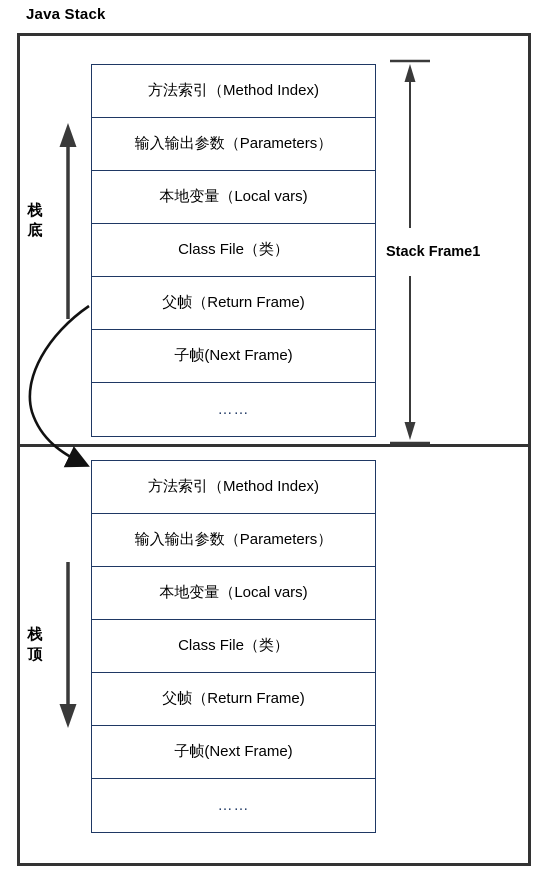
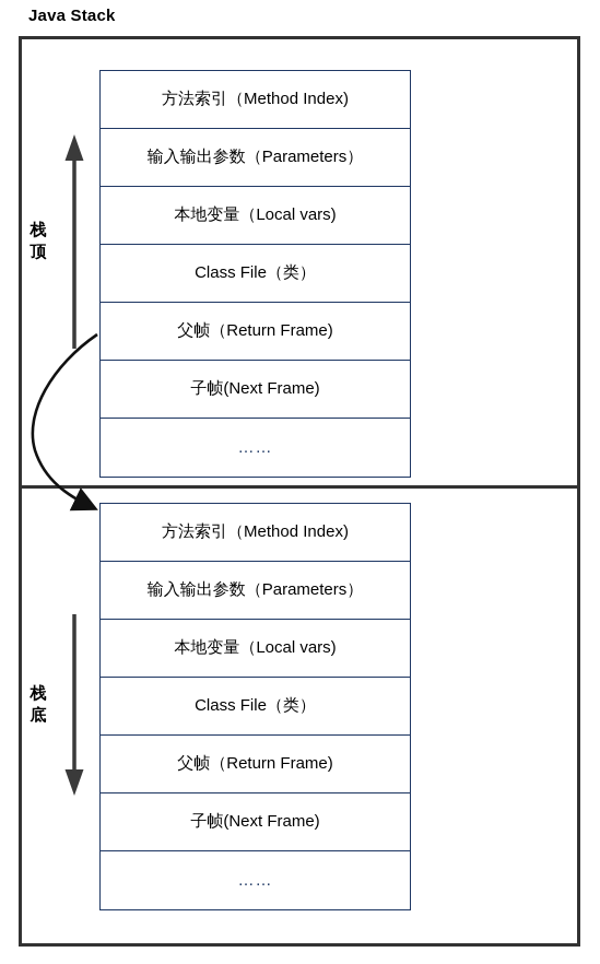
  Java Stack
- 栈底
+ 栈顶
  方法索引（Method Index)
  输入输出参数（Parameters）
  本地变量（Local vars)
  Class File（类）
  父帧（Return Frame)
  子帧(Next Frame)
  ……
- Stack Frame1
- 栈顶
+ 栈底
  方法索引（Method Index)
  输入输出参数（Parameters）
  本地变量（Local vars)
  Class File（类）
  父帧（Return Frame)
  子帧(Next Frame)
  ……
